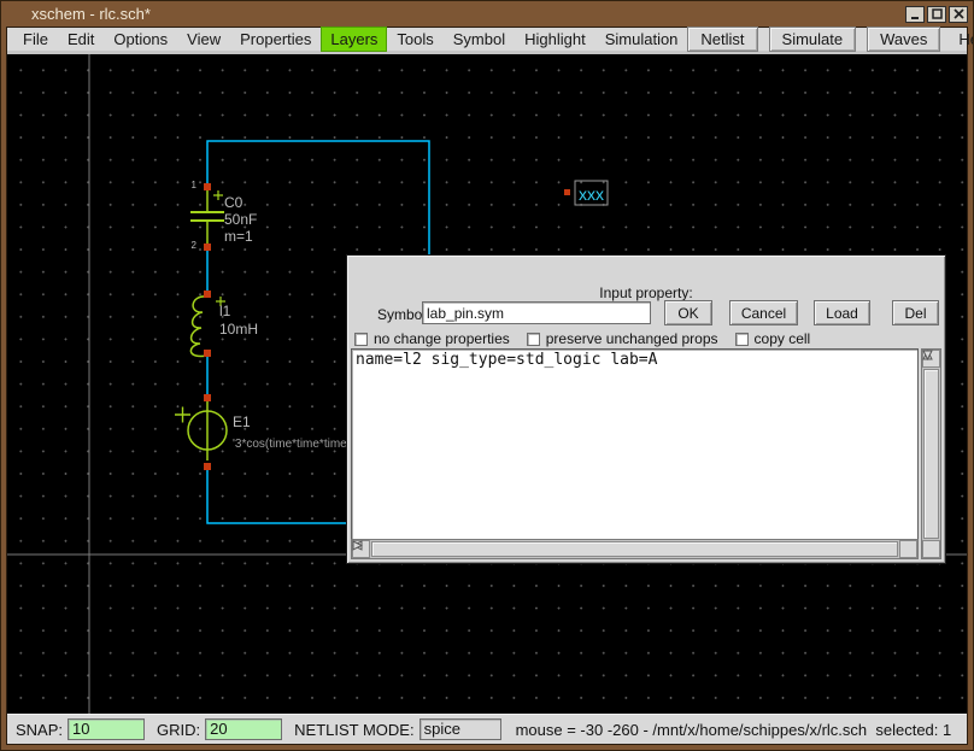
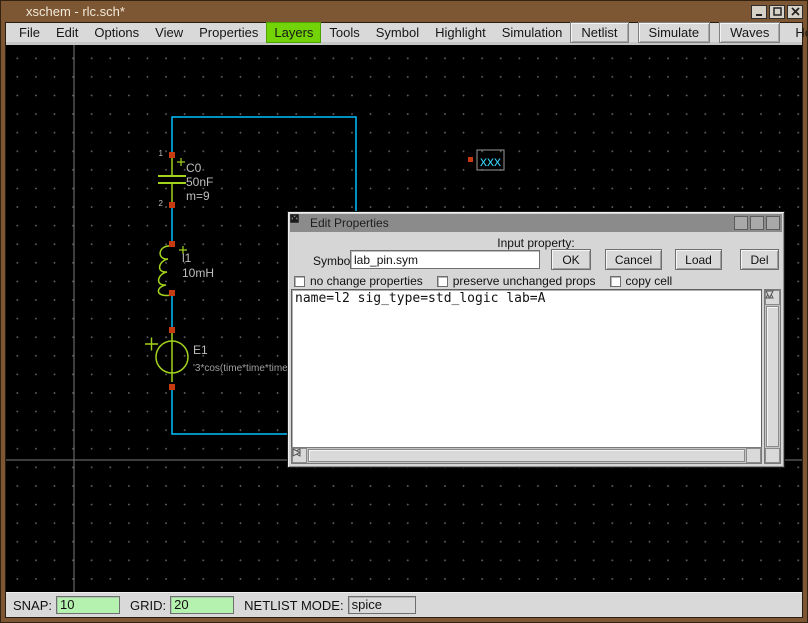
  xschem - rlc.sch*
  File
  Edit
  Options
  View
  Properties
  Layers
  Tools
  Symbol
  Highlight
  Simulation
  Netlist
  Simulate
  Waves
  1
  2
  C0
  50nF
- m=1
+ m=9
  l1
  10mH
  E1
  '3*cos(time*time*time
  xxx
+ Edit Properties
  Input property:
  Symbo
  lab_pin.sym
  OK
  Cancel
  Load
  Del
  no change properties
  preserve unchanged props
  copy cell
  name=l2 sig_type=std_logic lab=A
  SNAP:
  10
  GRID:
  20
  NETLIST MODE:
  spice
- mouse = -30 -260 - /mnt/x/home/schippes/x/rlc.sch selected: 1
